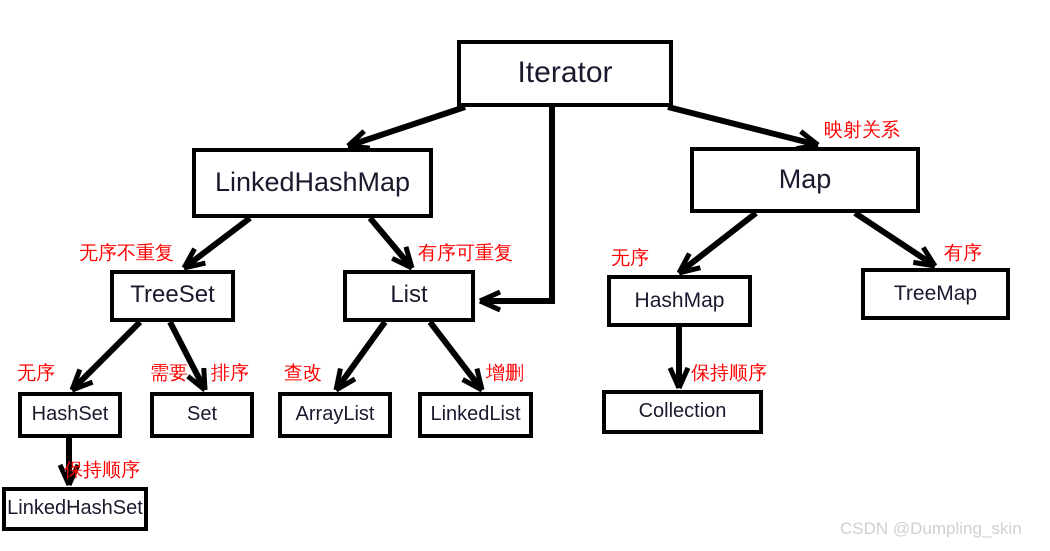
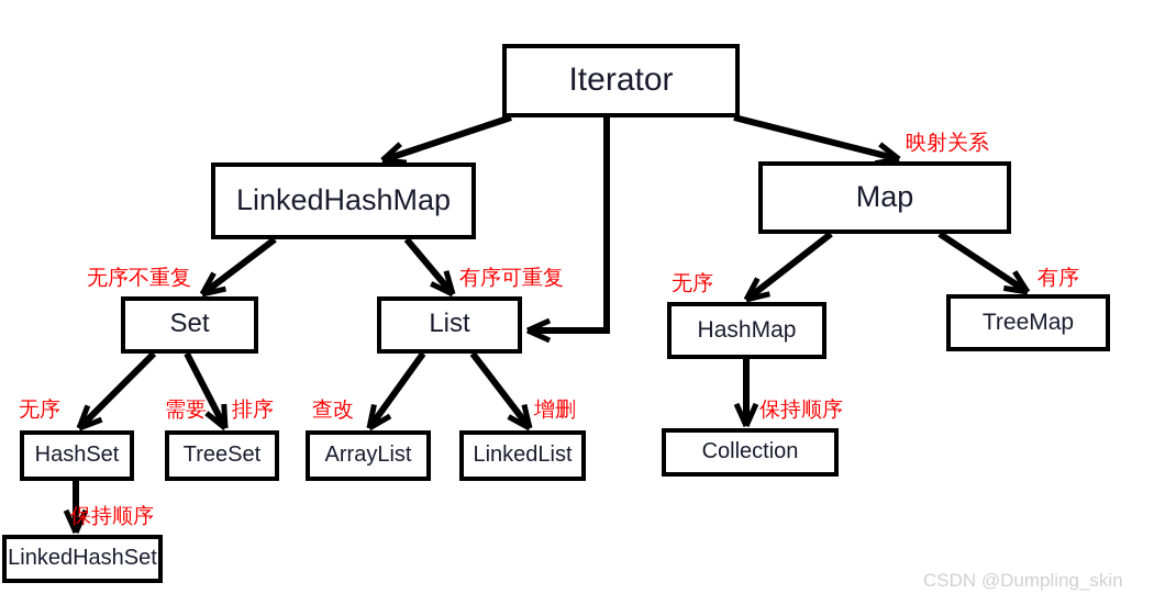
  Iterator
  LinkedHashMap
  Map
- TreeSet
+ Set
  List
  HashMap
  TreeMap
  HashSet
- Set
+ TreeSet
  ArrayList
  LinkedList
  Collection
  LinkedHashSet
  映射关系
  无序不重复
  有序可重复
  无序
  有序
  无序
  需要
  排序
  查改
  增删
  保持顺序
  保持顺序
  CSDN @Dumpling_skin
